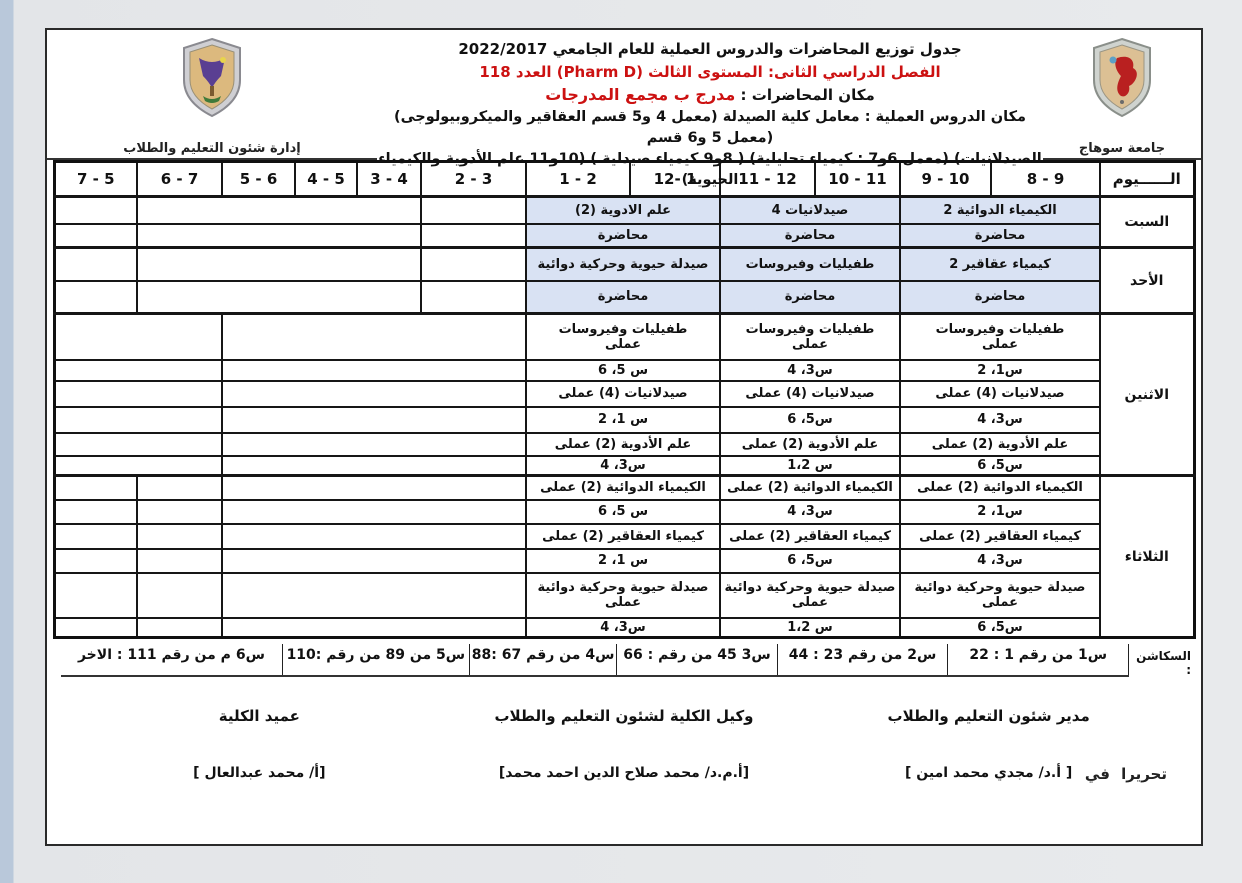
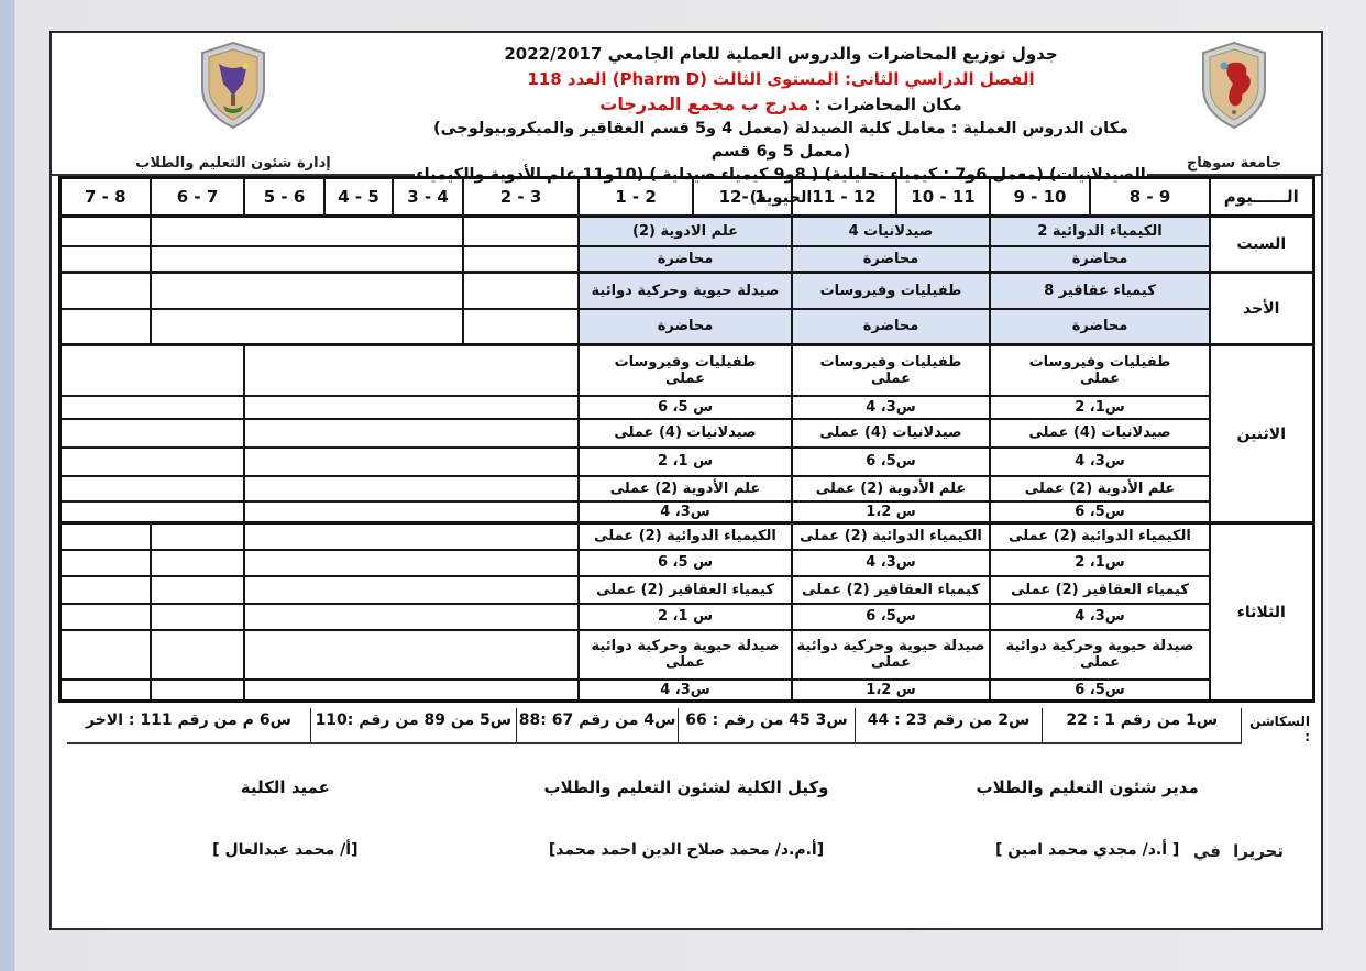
  جامعة سوهاج
  جدول توزيع المحاضرات والدروس العملية للعام الجامعي 2022/2017
  الفصل الدراسي الثانى: المستوى الثالث (Pharm D) العدد 118
  مكان المحاضرات : مدرج ب مجمع المدرجات
  مكان الدروس العملية : معامل كلية الصيدلة (معمل 4 و5 قسم العقاقير والميكروبيولوجى) (معمل 5 و6 قسم
  الصيدلانيات) (معمل 6و7 : كيمياء تحليلية) ( 8و9 كيمياء صيدلية ) (10و11 علم الأدوية والكيمياء الحيوية)
  إدارة شئون التعليم والطلاب
- الــــــيوم	9 - 8	10 - 9	11 - 10	12 - 11	1 -12	2 - 1	3 - 2	4 - 3	5 - 4	6 - 5	7 - 6	5 - 7
+ الــــــيوم	9 - 8	10 - 9	11 - 10	12 - 11	1 -12	2 - 1	3 - 2	4 - 3	5 - 4	6 - 5	7 - 6	8 - 7
  السبت	الكيمياء الدوائية 2	صيدلانيات 4	علم الادوية (2)
  محاضرة	محاضرة	محاضرة
- الأحد	كيمياء عقاقير 2	طفيليات وفيروسات	صيدلة حيوية وحركية دوائية
+ الأحد	كيمياء عقاقير 8	طفيليات وفيروسات	صيدلة حيوية وحركية دوائية
  محاضرة	محاضرة	محاضرة
  الاثنين	طفيليات وفيروساتعملى	طفيليات وفيروساتعملى	طفيليات وفيروساتعملى
  س1، 2	س3، 4	س 5، 6
  صيدلانيات (4) عملى	صيدلانيات (4) عملى	صيدلانيات (4) عملى
  س3، 4	س5، 6	س 1، 2
  علم الأدوية (2) عملى	علم الأدوية (2) عملى	علم الأدوية (2) عملى
  س5، 6	س 1،2	س3، 4
  الثلاثاء	الكيمياء الدوائية (2) عملى	الكيمياء الدوائية (2) عملى	الكيمياء الدوائية (2) عملى
  س1، 2	س3، 4	س 5، 6
  كيمياء العقاقير (2) عملى	كيمياء العقاقير (2) عملى	كيمياء العقاقير (2) عملى
  س3، 4	س5، 6	س 1، 2
  صيدلة حيوية وحركية دوائيةعملى	صيدلة حيوية وحركية دوائيةعملى	صيدلة حيوية وحركية دوائيةعملى
  س5، 6	س 1،2	س3، 4
  السكاشن :
  س1 من رقم 1 : 22
  س2 من رقم 23 : 44
  س3 45 من رقم : 66
  س4 من رقم 67 :88
  س5 من 89 من رقم :110
  س6 م من رقم 111 : الاخر
  مدير شئون التعليم والطلاب
  [ أ.د/ مجدي محمد امين ]
  وكيل الكلية لشئون التعليم والطلاب
  [أ.م.د/ محمد صلاح الدين احمد محمد]
  عميد الكلية
  [أ/ محمد عبدالعال ]
  تحريرا في
